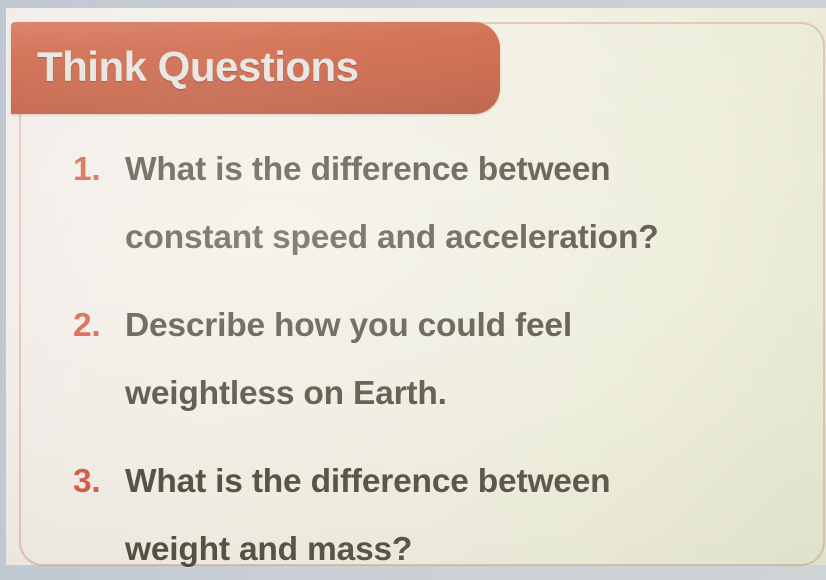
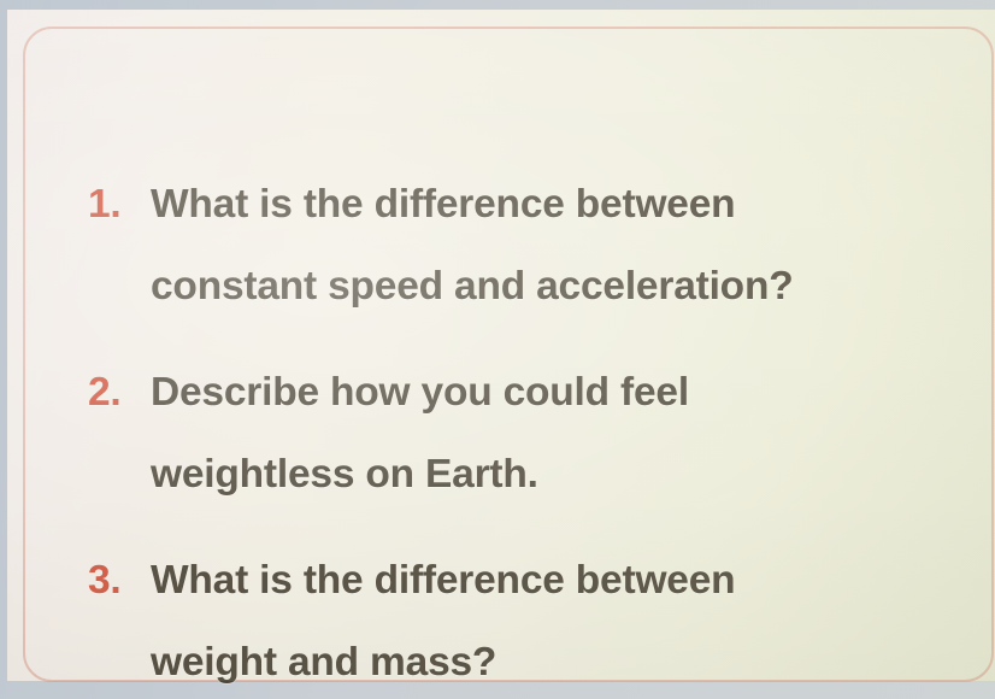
- Think Questions
